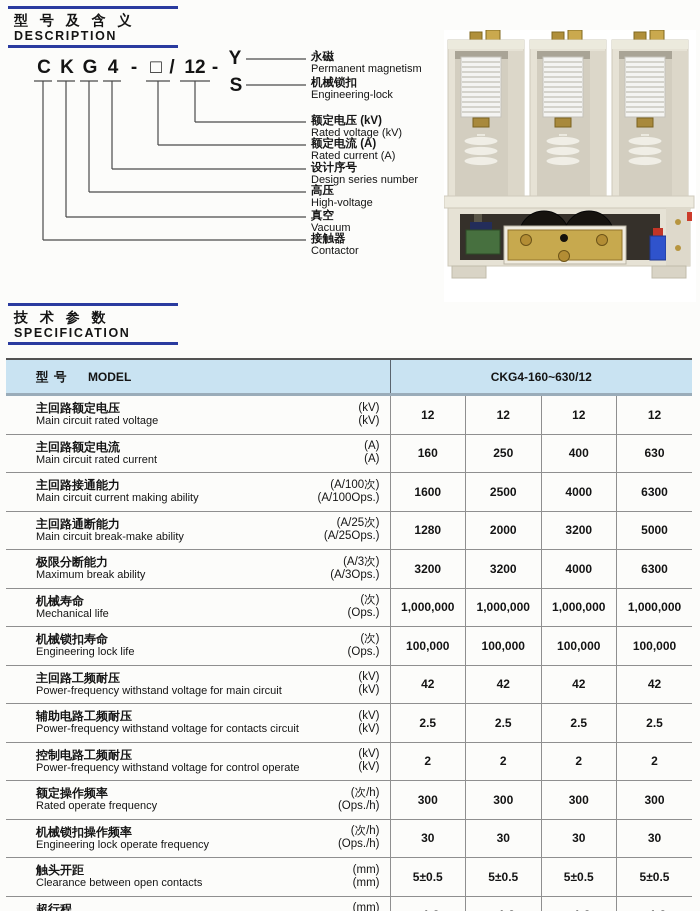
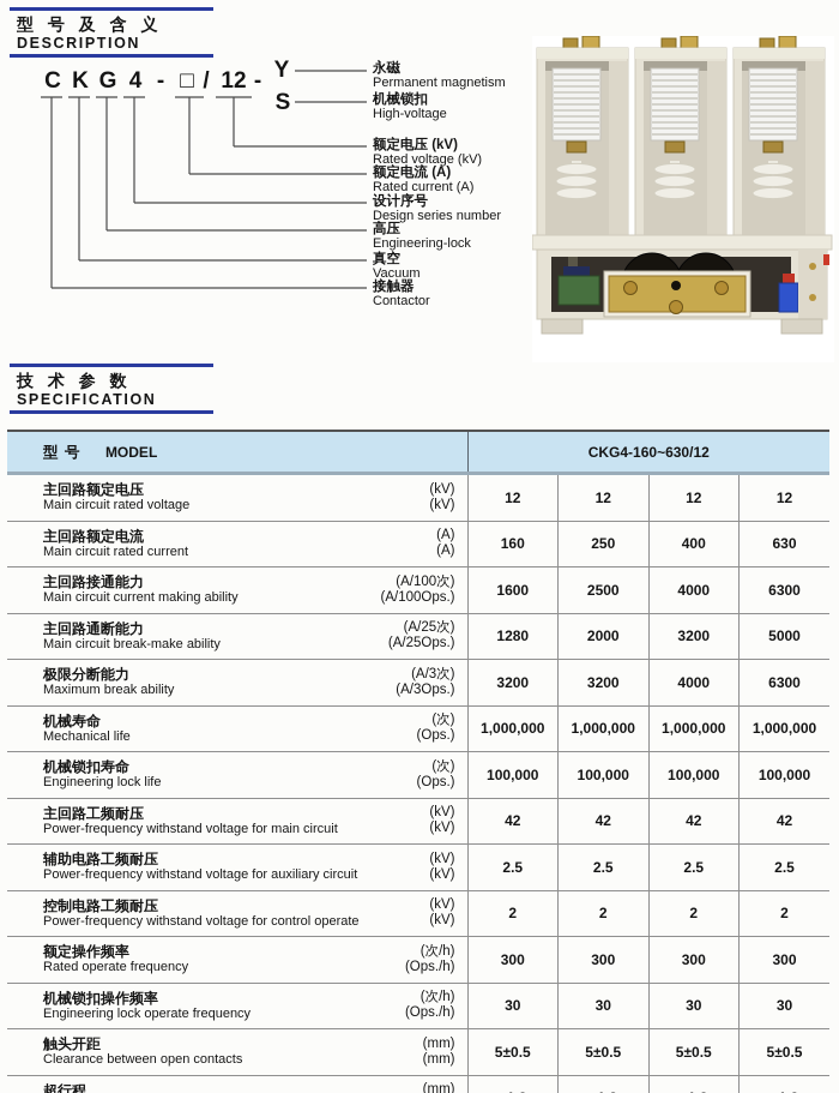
  型 号 及 含 义
  DESCRIPTION
  C
  K
  G
  4
  -
  □
  /
  12
  -
  Y
  S
  永磁
  Permanent magnetism
  机械锁扣
- Engineering-lock
+ High-voltage
  额定电压 (kV)
  Rated voltage (kV)
  额定电流 (A)
  Rated current (A)
  设计序号
  Design series number
  高压
- High-voltage
+ Engineering-lock
  真空
  Vacuum
  接触器
  Contactor
  技 术 参 数
  SPECIFICATION
  型 号 MODEL	CKG4-160~630/12
  主回路额定电压 Main circuit rated voltage (kV) (kV)	12	12	12	12
  主回路额定电流 Main circuit rated current (A) (A)	160	250	400	630
  主回路接通能力 Main circuit current making ability (A/100次) (A/100Ops.)	1600	2500	4000	6300
  主回路通断能力 Main circuit break-make ability (A/25次) (A/25Ops.)	1280	2000	3200	5000
  极限分断能力 Maximum break ability (A/3次) (A/3Ops.)	3200	3200	4000	6300
  机械寿命 Mechanical life (次) (Ops.)	1,000,000	1,000,000	1,000,000	1,000,000
  机械锁扣寿命 Engineering lock life (次) (Ops.)	100,000	100,000	100,000	100,000
  主回路工频耐压 Power-frequency withstand voltage for main circuit (kV) (kV)	42	42	42	42
- 辅助电路工频耐压 Power-frequency withstand voltage for contacts circuit (kV) (kV)	2.5	2.5	2.5	2.5
+ 辅助电路工频耐压 Power-frequency withstand voltage for auxiliary circuit (kV) (kV)	2.5	2.5	2.5	2.5
  控制电路工频耐压 Power-frequency withstand voltage for control operate (kV) (kV)	2	2	2	2
  额定操作频率 Rated operate frequency (次/h) (Ops./h)	300	300	300	300
  机械锁扣操作频率 Engineering lock operate frequency (次/h) (Ops./h)	30	30	30	30
  触头开距 Clearance between open contacts (mm) (mm)	5±0.5	5±0.5	5±0.5	5±0.5
